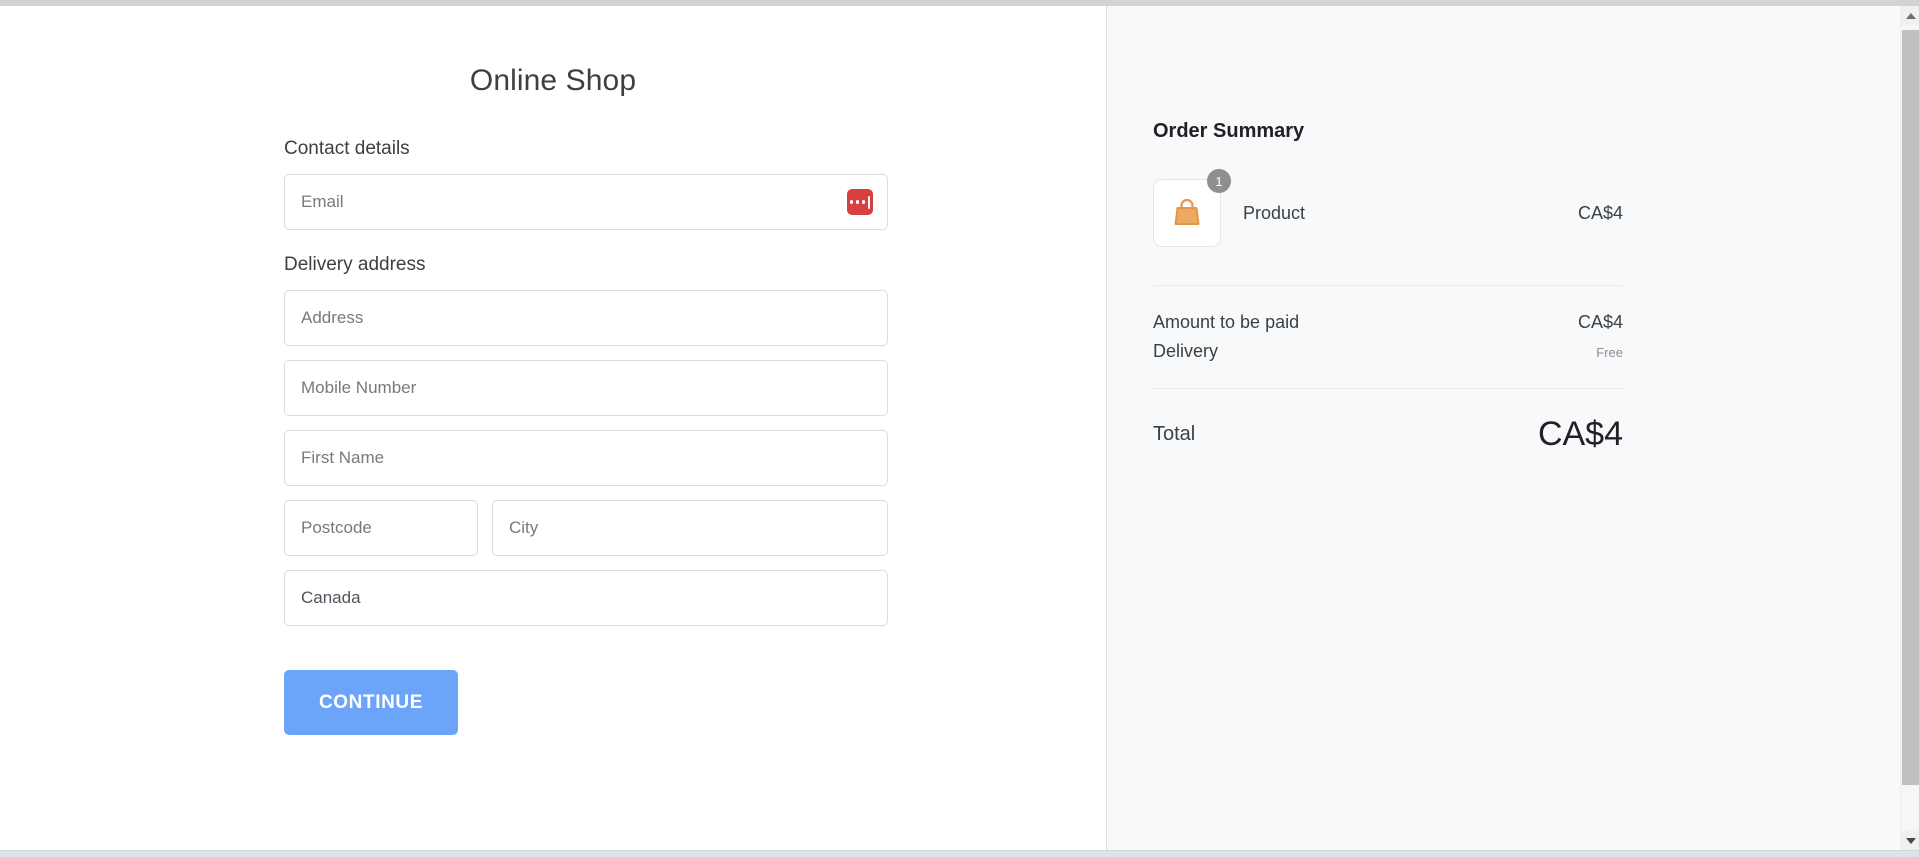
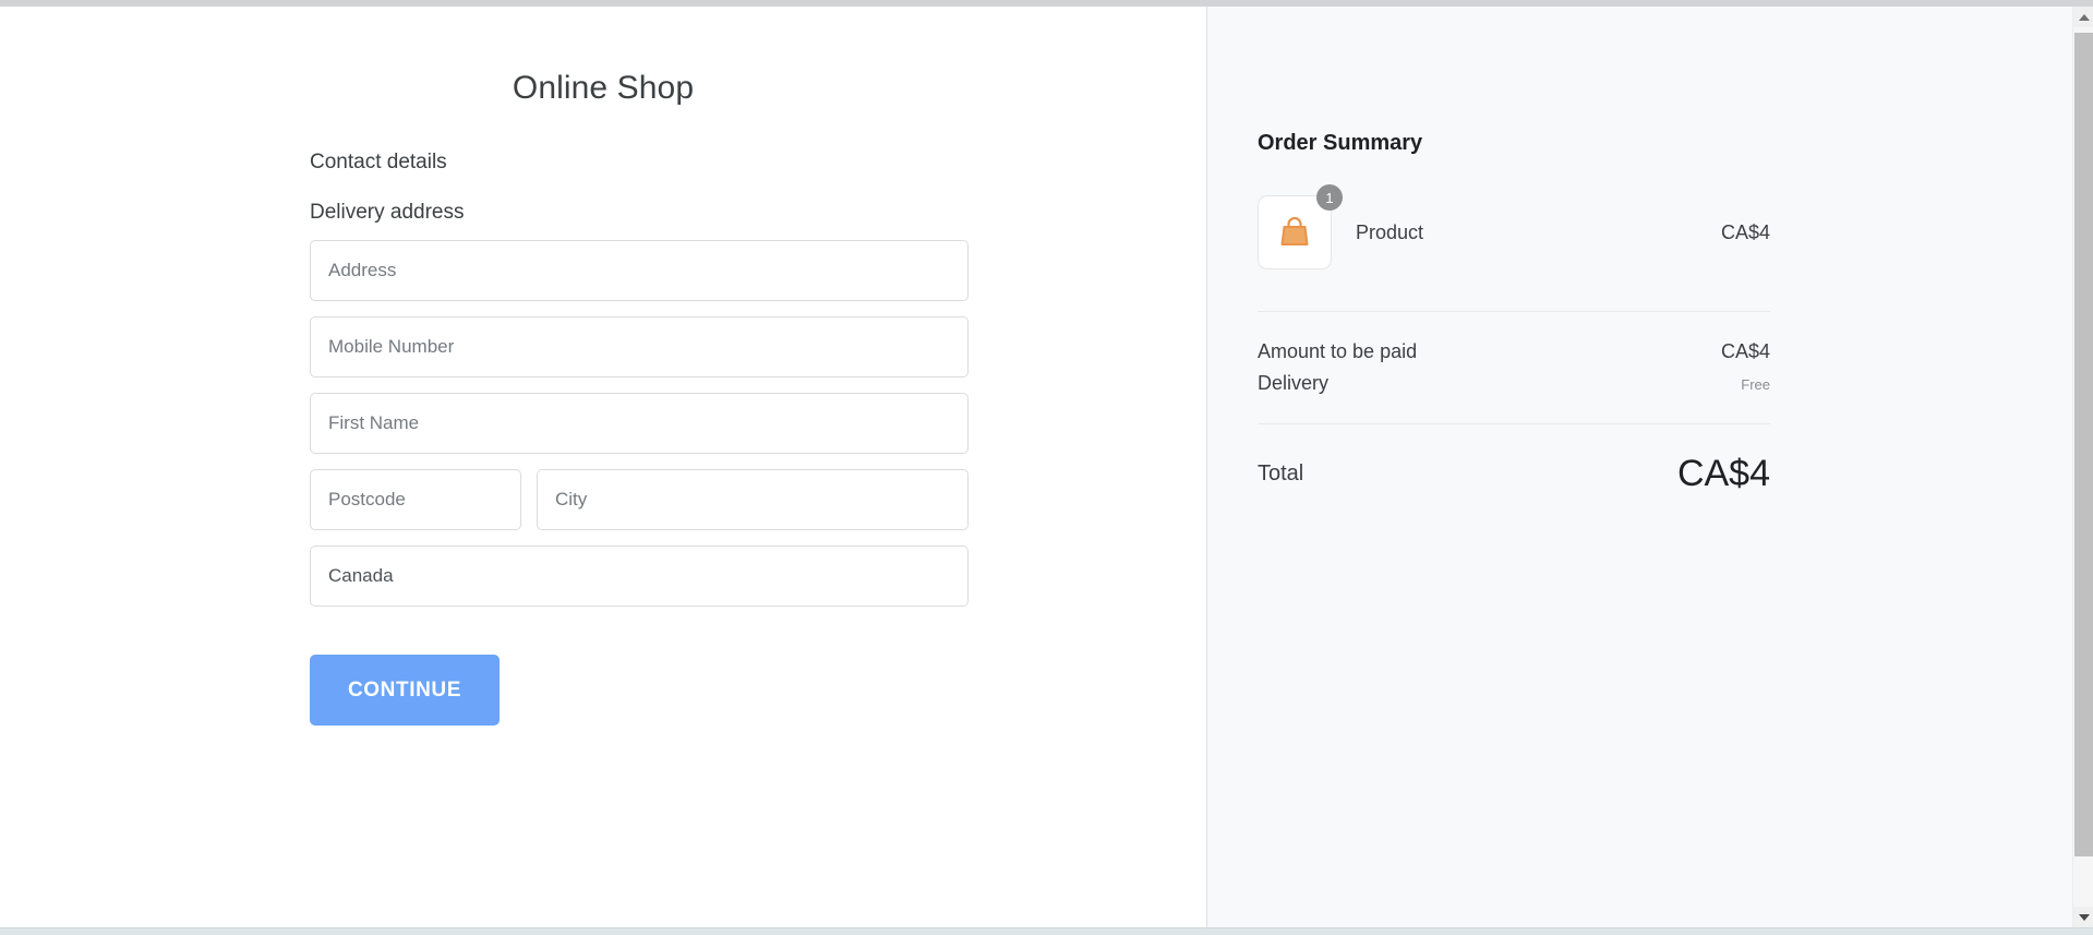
  Online Shop
  Contact details
- Email
  Delivery address
  Address
  Mobile Number
  First Name
  Postcode
  City
  Canada
  CONTINUE
  Order Summary
  1
  Product
  CA$4
  Amount to be paid
  CA$4
  Delivery
  Free
  Total
  CA$4
